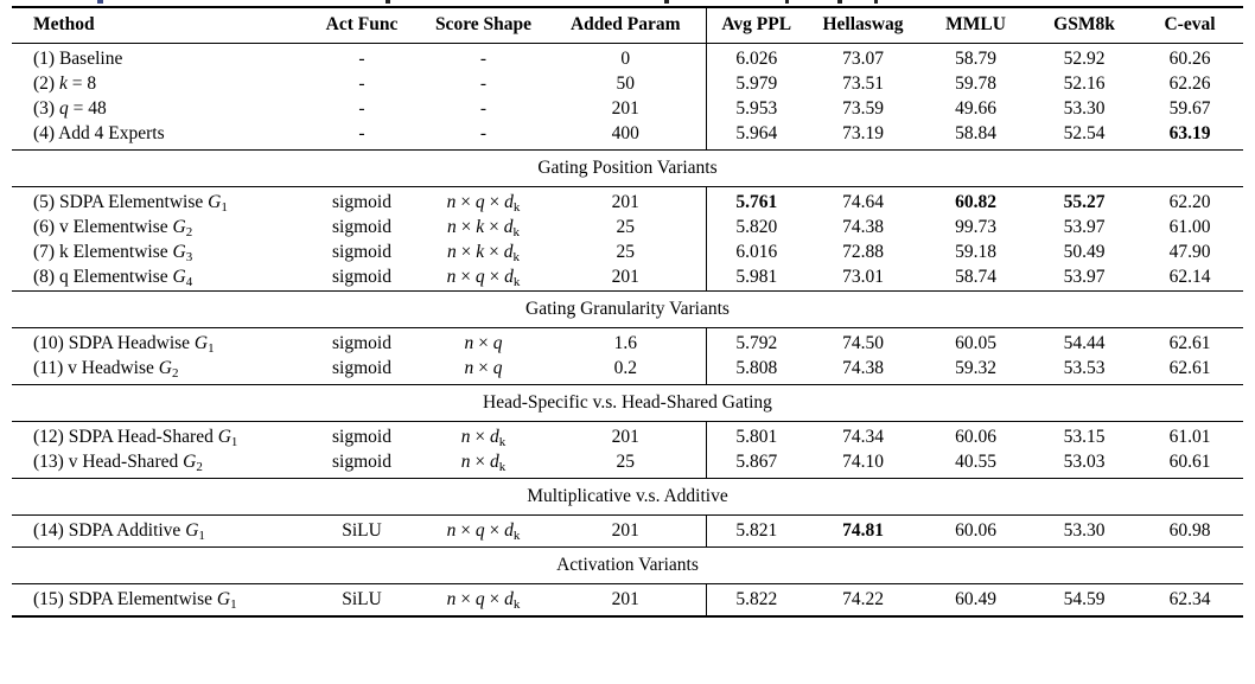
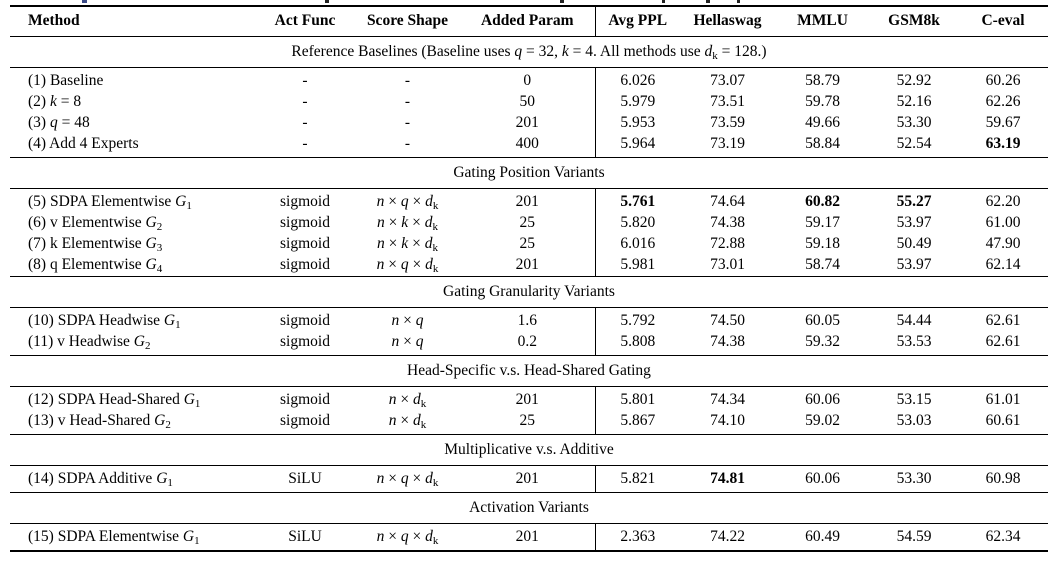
  Method	Act Func	Score Shape	Added Param	Avg PPL	Hellaswag	MMLU	GSM8k	C-eval
+ Reference Baselines (Baseline uses q = 32, k = 4. All methods use dk = 128.)
  (1) Baseline	-	-	0	6.026	73.07	58.79	52.92	60.26
  (2) k = 8	-	-	50	5.979	73.51	59.78	52.16	62.26
  (3) q = 48	-	-	201	5.953	73.59	49.66	53.30	59.67
  (4) Add 4 Experts	-	-	400	5.964	73.19	58.84	52.54	63.19
  Gating Position Variants
  (5) SDPA Elementwise G1	sigmoid	n × q × dk	201	5.761	74.64	60.82	55.27	62.20
- (6) v Elementwise G2	sigmoid	n × k × dk	25	5.820	74.38	99.73	53.97	61.00
+ (6) v Elementwise G2	sigmoid	n × k × dk	25	5.820	74.38	59.17	53.97	61.00
  (7) k Elementwise G3	sigmoid	n × k × dk	25	6.016	72.88	59.18	50.49	47.90
  (8) q Elementwise G4	sigmoid	n × q × dk	201	5.981	73.01	58.74	53.97	62.14
  Gating Granularity Variants
  (10) SDPA Headwise G1	sigmoid	n × q	1.6	5.792	74.50	60.05	54.44	62.61
  (11) v Headwise G2	sigmoid	n × q	0.2	5.808	74.38	59.32	53.53	62.61
  Head-Specific v.s. Head-Shared Gating
  (12) SDPA Head-Shared G1	sigmoid	n × dk	201	5.801	74.34	60.06	53.15	61.01
- (13) v Head-Shared G2	sigmoid	n × dk	25	5.867	74.10	40.55	53.03	60.61
+ (13) v Head-Shared G2	sigmoid	n × dk	25	5.867	74.10	59.02	53.03	60.61
  Multiplicative v.s. Additive
  (14) SDPA Additive G1	SiLU	n × q × dk	201	5.821	74.81	60.06	53.30	60.98
  Activation Variants
- (15) SDPA Elementwise G1	SiLU	n × q × dk	201	5.822	74.22	60.49	54.59	62.34
+ (15) SDPA Elementwise G1	SiLU	n × q × dk	201	2.363	74.22	60.49	54.59	62.34
